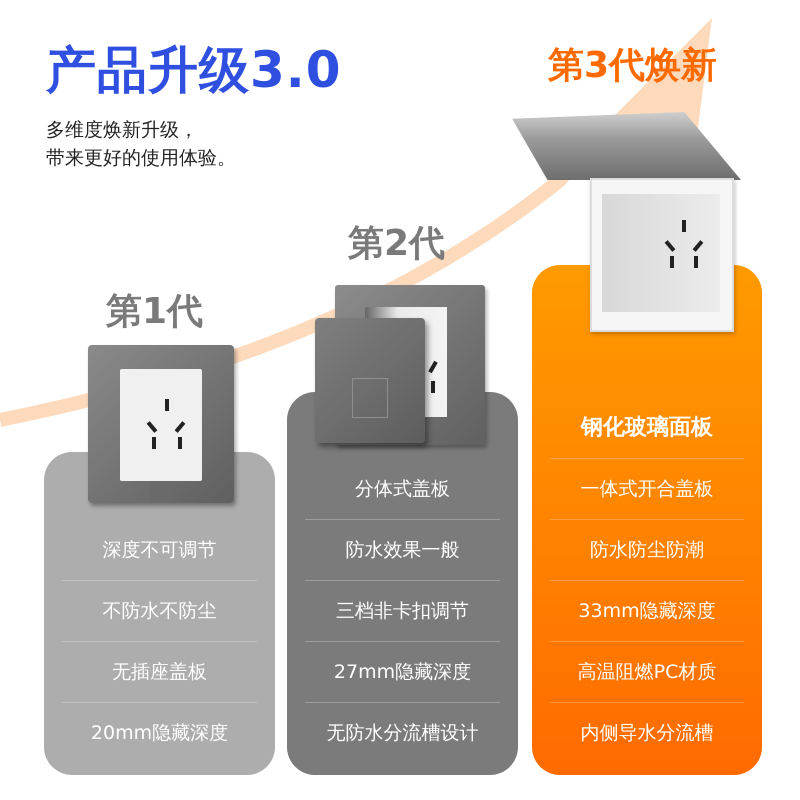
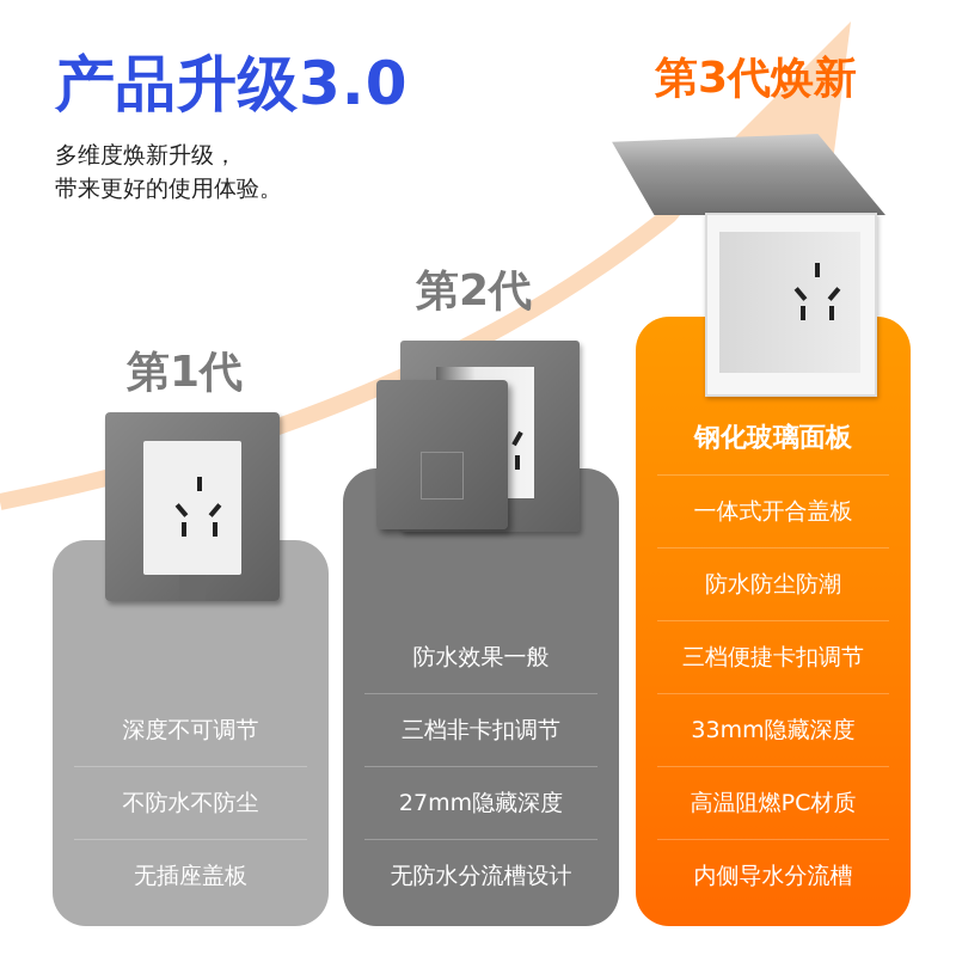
  产品升级3.0
  多维度焕新升级，
  带来更好的使用体验。
  第3代焕新
  第1代
  第2代
  深度不可调节
  不防水不防尘
  无插座盖板
- 20mm隐藏深度
- 分体式盖板
  防水效果一般
  三档非卡扣调节
  27mm隐藏深度
  无防水分流槽设计
  钢化玻璃面板
  一体式开合盖板
  防水防尘防潮
+ 三档便捷卡扣调节
  33mm隐藏深度
  高温阻燃PC材质
  内侧导水分流槽
